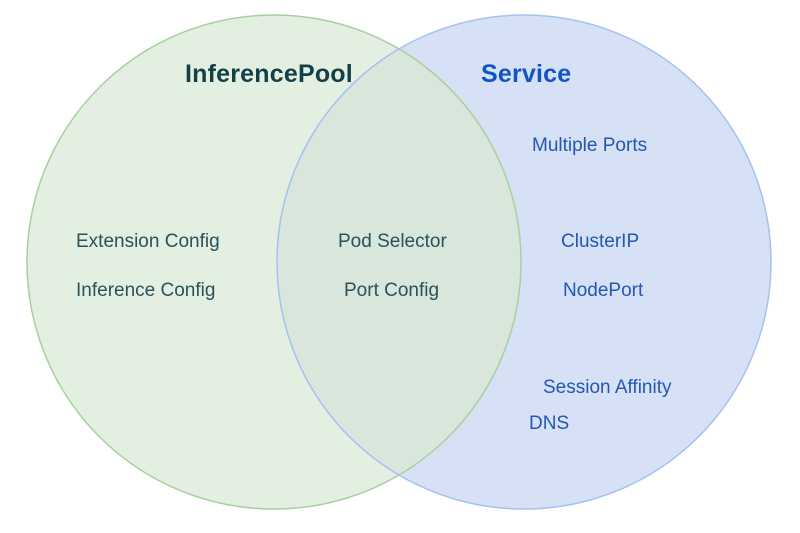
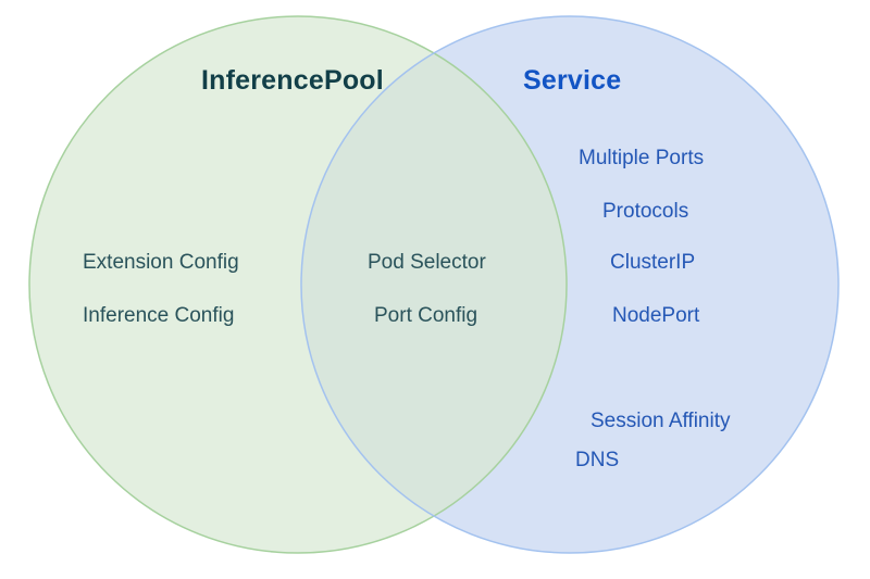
  InferencePool
  Service
  Extension Config
  Inference Config
  Pod Selector
  Port Config
  Multiple Ports
+ Protocols
  ClusterIP
  NodePort
  Session Affinity
  DNS
